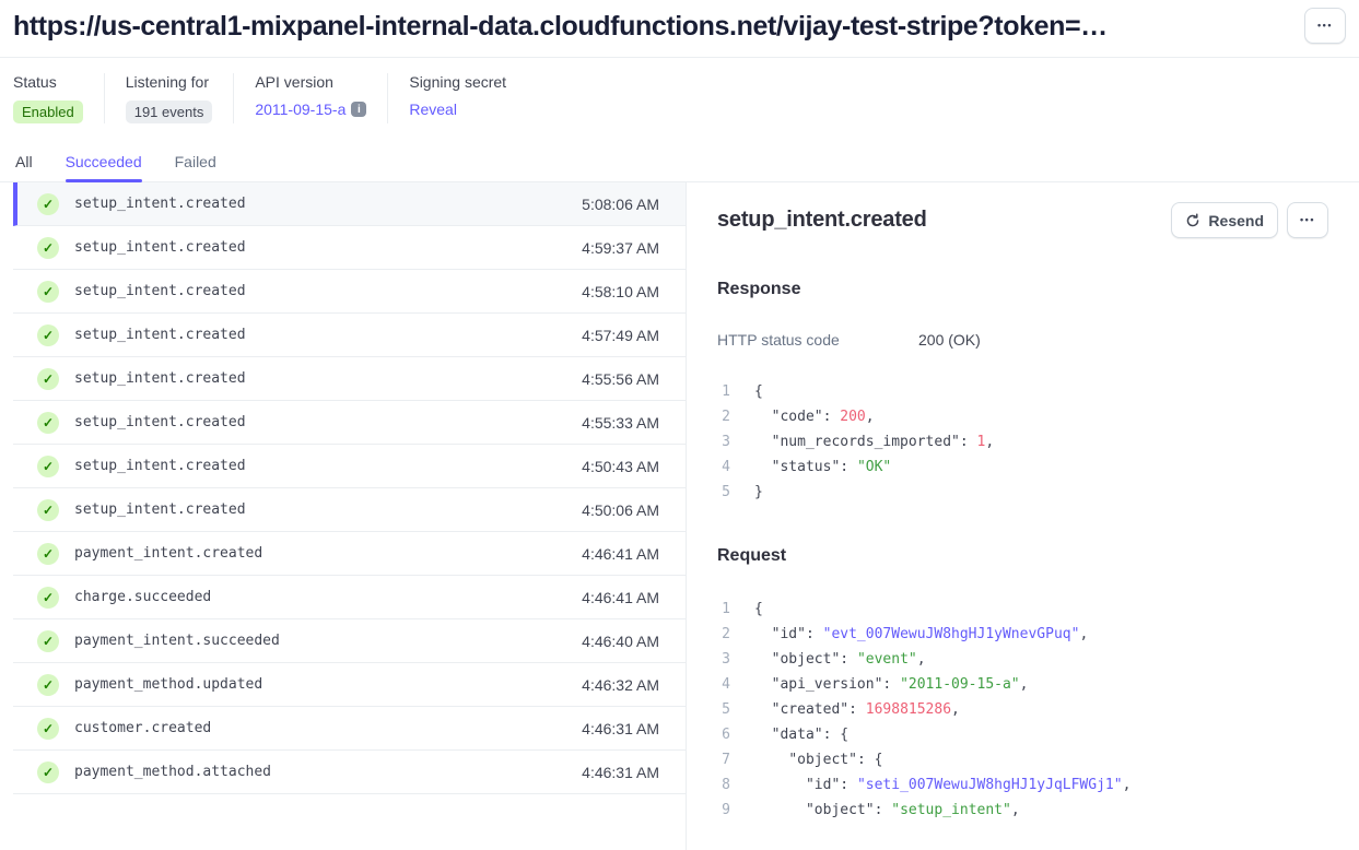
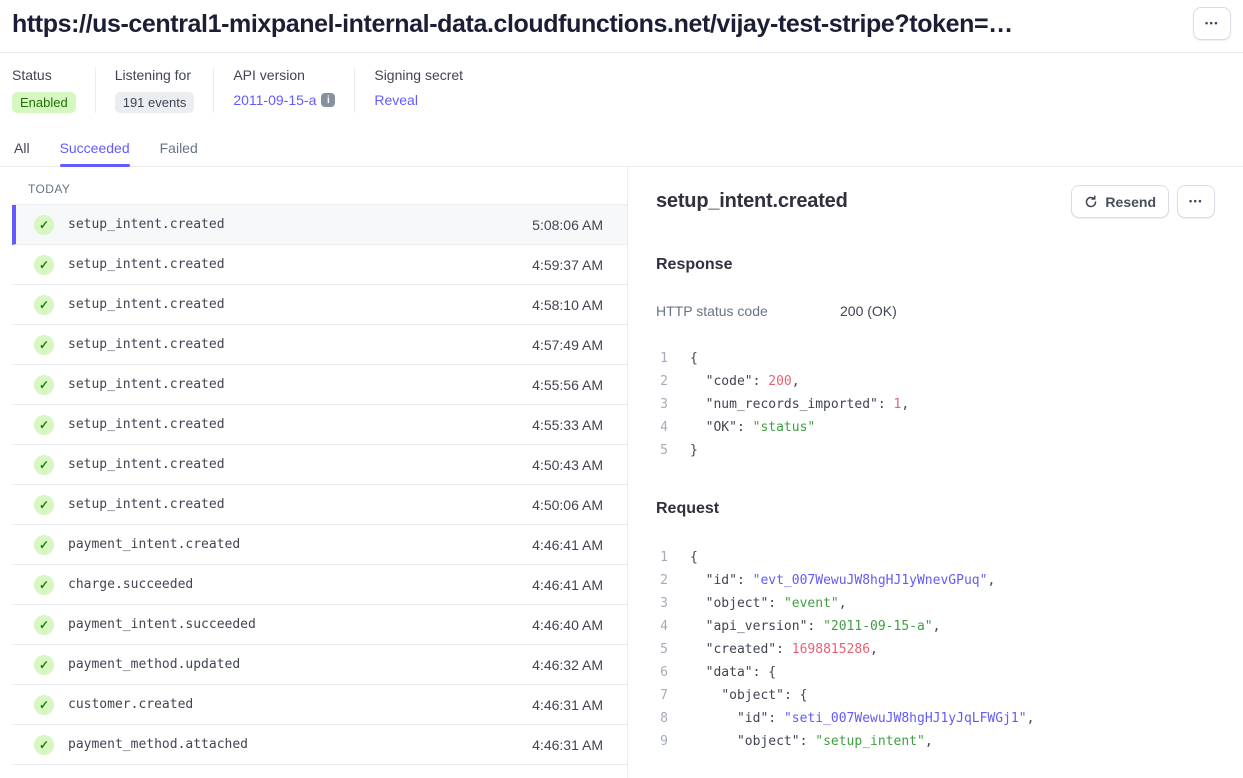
  https://us-central1-mixpanel-internal-data.cloudfunctions.net/vijay-test-stripe?token=…
  •••
  Status
  Enabled
  Listening for
  191 events
  API version
  2011-09-15-a
  i
  Signing secret
  Reveal
  All
  Succeeded
  Failed
+ TODAY
  ✓
  setup_intent.created
  5:08:06 AM
  ✓
  setup_intent.created
  4:59:37 AM
  ✓
  setup_intent.created
  4:58:10 AM
  ✓
  setup_intent.created
  4:57:49 AM
  ✓
  setup_intent.created
  4:55:56 AM
  ✓
  setup_intent.created
  4:55:33 AM
  ✓
  setup_intent.created
  4:50:43 AM
  ✓
  setup_intent.created
  4:50:06 AM
  ✓
  payment_intent.created
  4:46:41 AM
  ✓
  charge.succeeded
  4:46:41 AM
  ✓
  payment_intent.succeeded
  4:46:40 AM
  ✓
  payment_method.updated
  4:46:32 AM
  ✓
  customer.created
  4:46:31 AM
  ✓
  payment_method.attached
  4:46:31 AM
  setup_intent.created
  Resend
  •••
  Response
  HTTP status code
  200 (OK)
  1
  {
  2
  "code"
  :
  200
  ,
  3
  "num_records_imported"
  :
  1
  ,
  4
- "status"
+ "OK"
  :
- "OK"
+ "status"
  5
  }
  Request
  1
  {
  2
  "id"
  :
  "evt_007WewuJW8hgHJ1yWnevGPuq"
  ,
  3
  "object"
  :
  "event"
  ,
  4
  "api_version"
  :
  "2011-09-15-a"
  ,
  5
  "created"
  :
  1698815286
  ,
  6
  "data"
  : {
  7
  "object"
  : {
  8
  "id"
  :
  "seti_007WewuJW8hgHJ1yJqLFWGj1"
  ,
  9
  "object"
  :
  "setup_intent"
  ,
